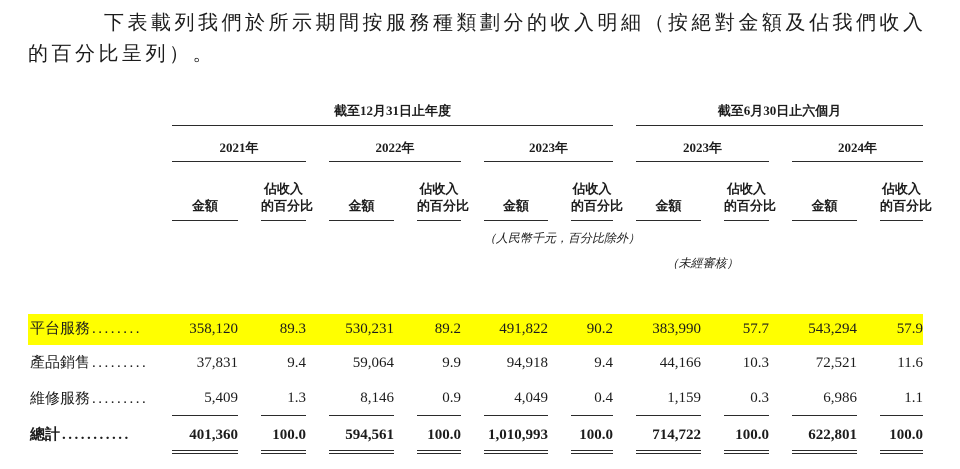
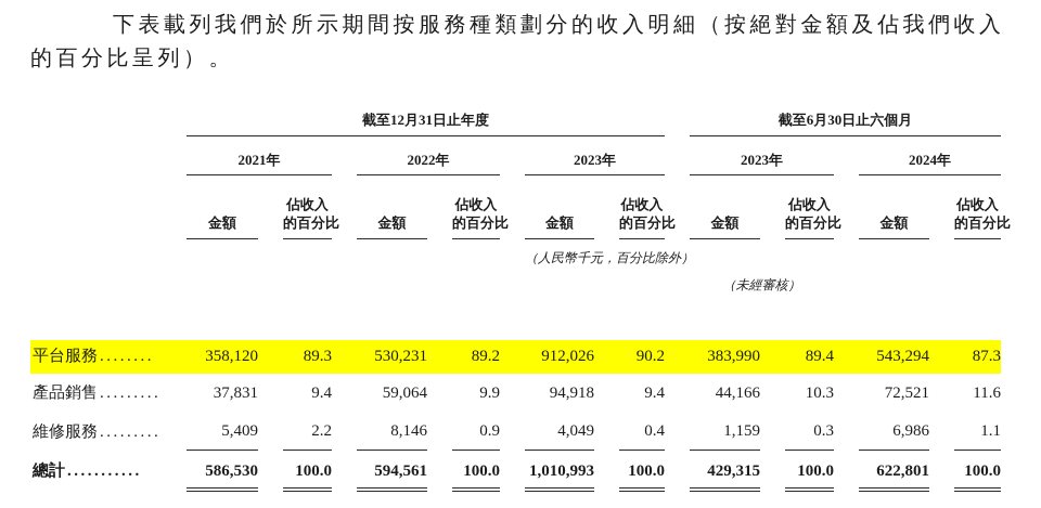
  下表載列我們於所示期間按服務種類劃分的收入明細（按絕對金額及佔我們收入
  的百分比呈列）。
  截至12月31日止年度
  截至6月30日止六個月
  2021年
  2022年
  2023年
  2023年
  2024年
  金額
  佔收入
  的百分比
  金額
  佔收入
  的百分比
  金額
  佔收入
  的百分比
  金額
  佔收入
  的百分比
  金額
  佔收入
  的百分比
  （人民幣千元，百分比除外）
  （未經審核）
  平台服務
  ........
  358,120
  89.3
  530,231
  89.2
- 491,822
+ 912,026
  90.2
  383,990
- 57.7
+ 89.4
  543,294
- 57.9
+ 87.3
  產品銷售
  .........
  37,831
  9.4
  59,064
  9.9
  94,918
  9.4
  44,166
  10.3
  72,521
  11.6
  維修服務
  .........
  5,409
- 1.3
+ 2.2
  8,146
  0.9
  4,049
  0.4
  1,159
  0.3
  6,986
  1.1
  總計
  ...........
- 401,360
+ 586,530
  100.0
  594,561
  100.0
  1,010,993
  100.0
- 714,722
+ 429,315
  100.0
  622,801
  100.0
